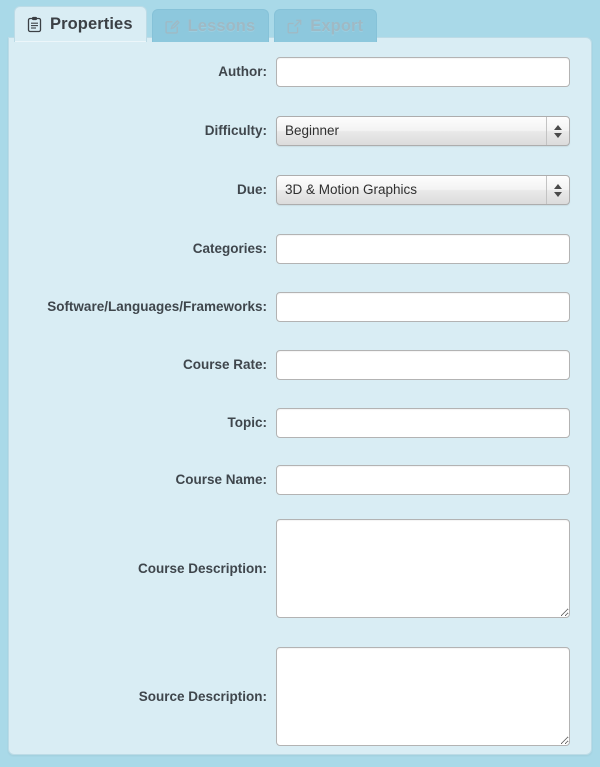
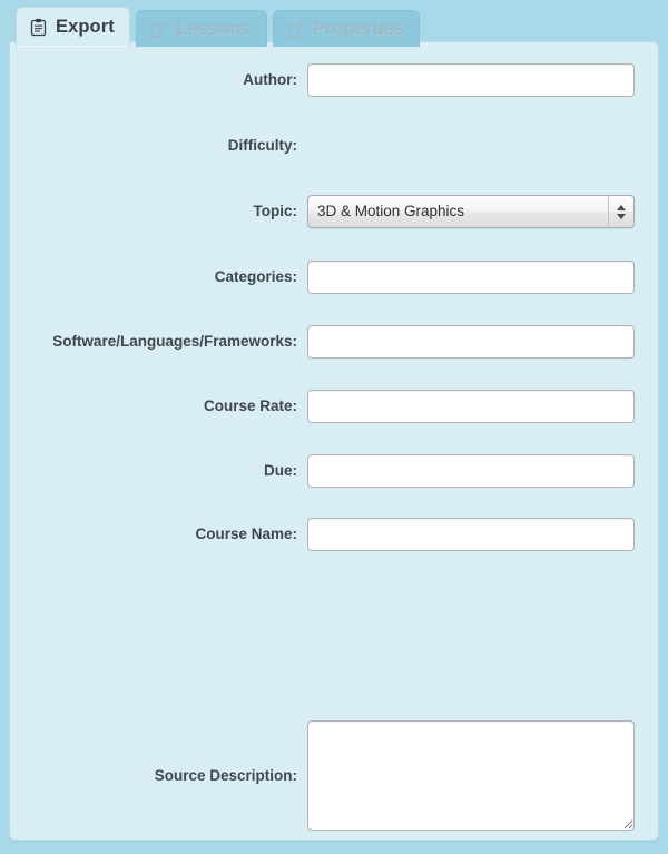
- Properties
+ Export
  Lessons
- Export
+ Properties
  Author:
  Difficulty:
- Beginner
- Due:
+ Topic:
  3D & Motion Graphics
  Categories:
  Software/Languages/Frameworks:
  Course Rate:
- Topic:
+ Due:
  Course Name:
- Course Description:
  Source Description:
